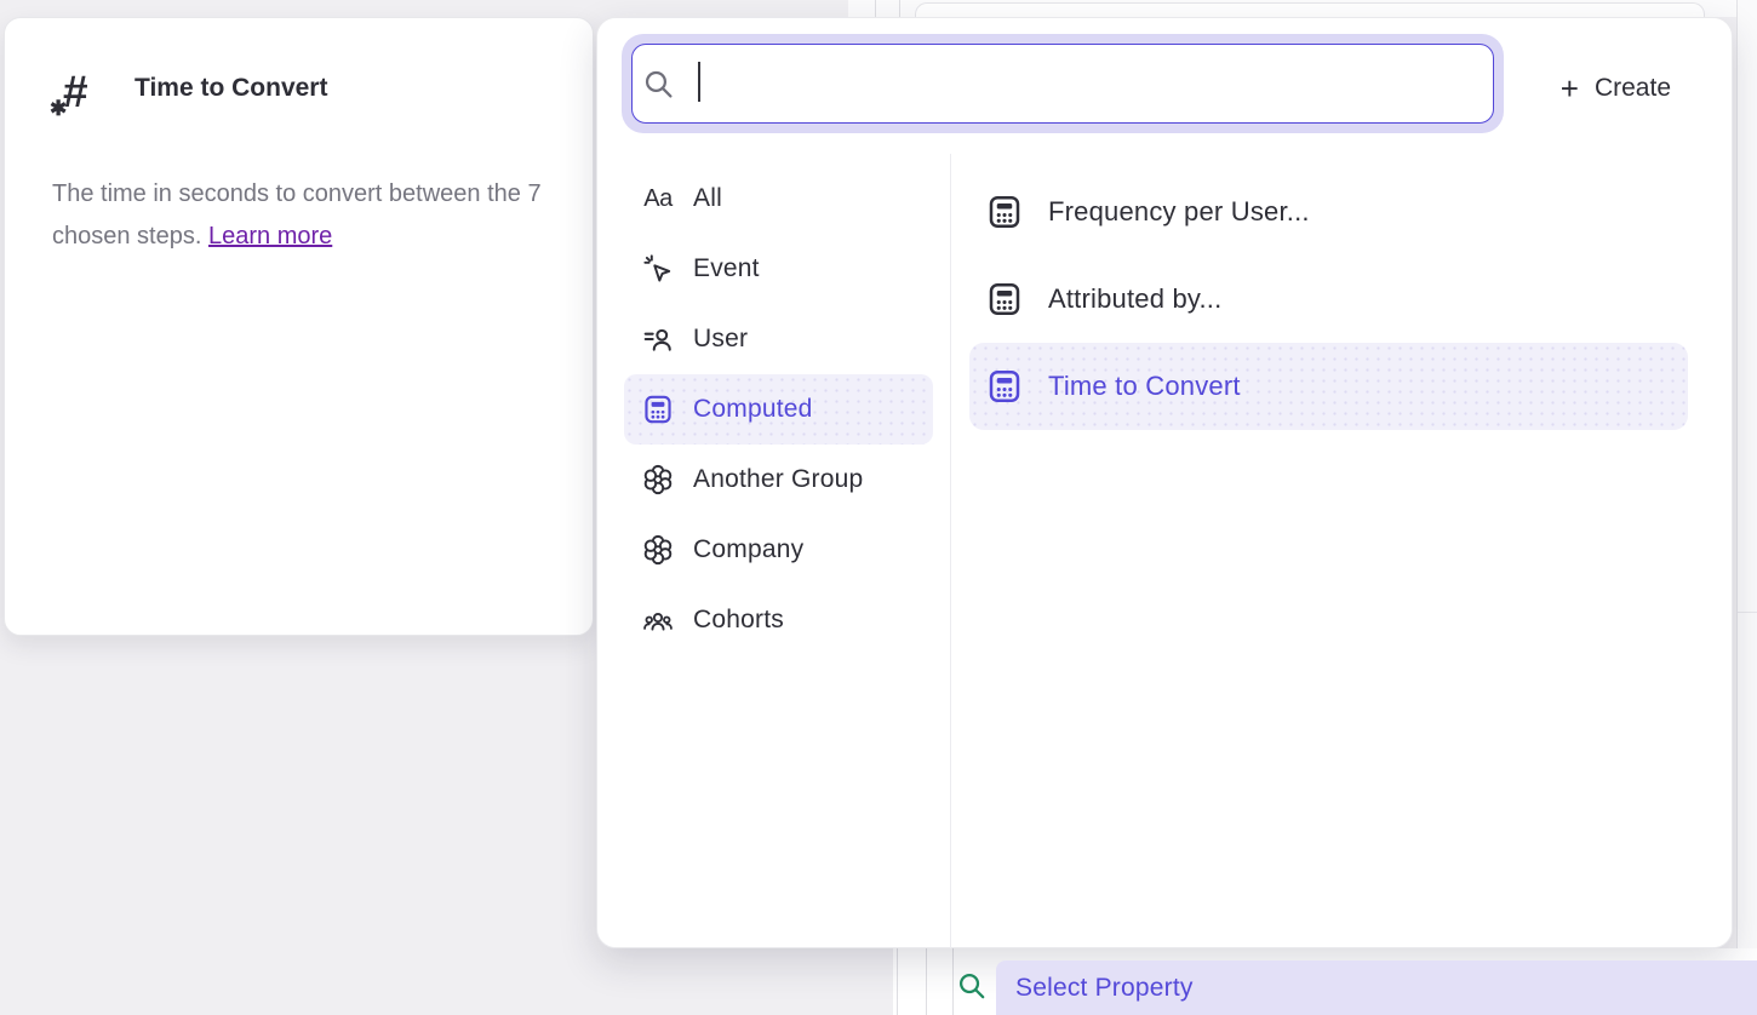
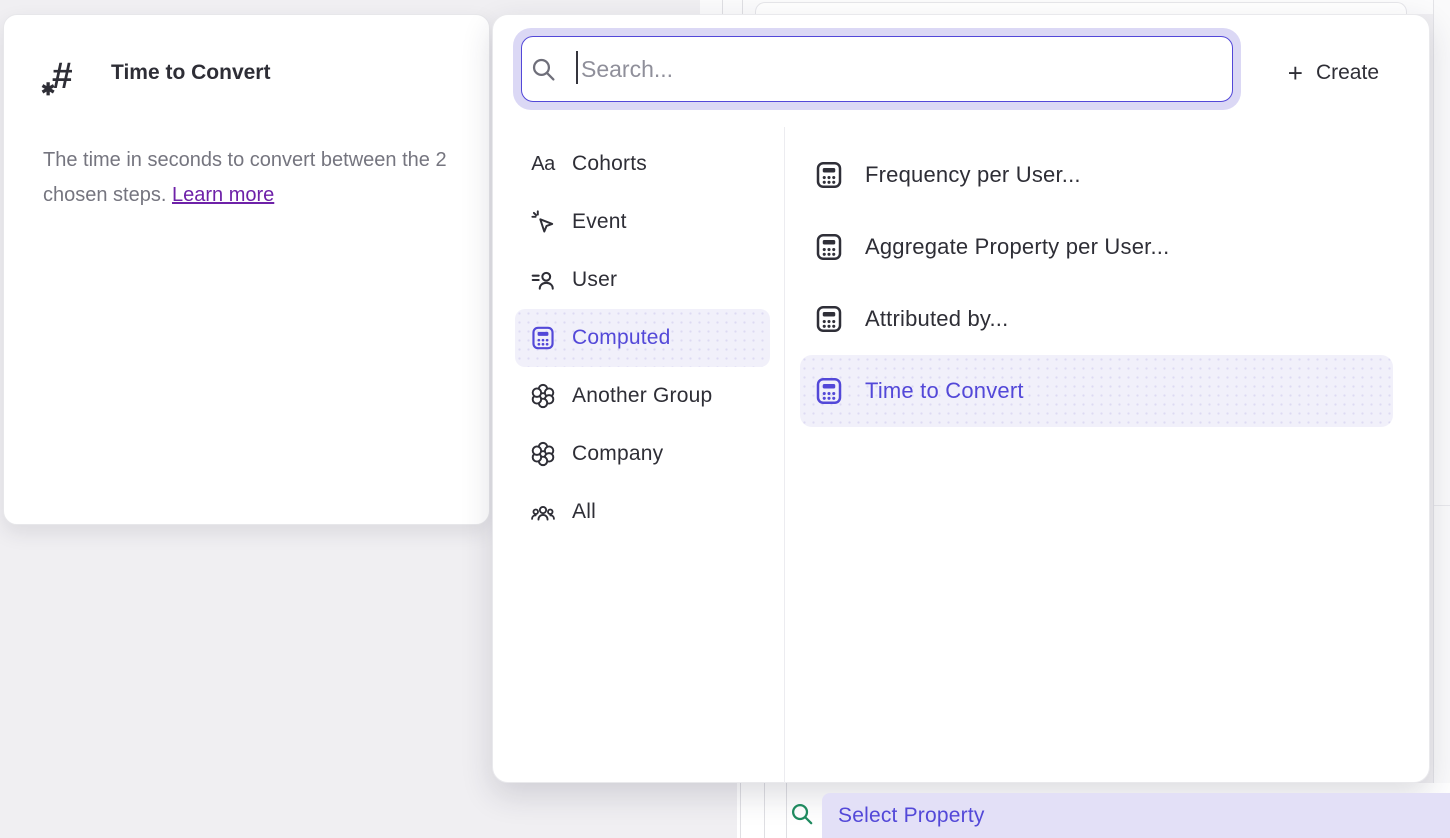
  Select Property
  #
  ✱
  Time to Convert
- The time in seconds to convert between the 7 chosen steps. Learn more
+ The time in seconds to convert between the 2 chosen steps. Learn more
+ Search...
  +
  Create
  Aa
- All
+ Cohorts
  Event
  User
  Computed
  Another Group
  Company
- Cohorts
+ All
  Frequency per User...
+ Aggregate Property per User...
  Attributed by...
  Time to Convert
